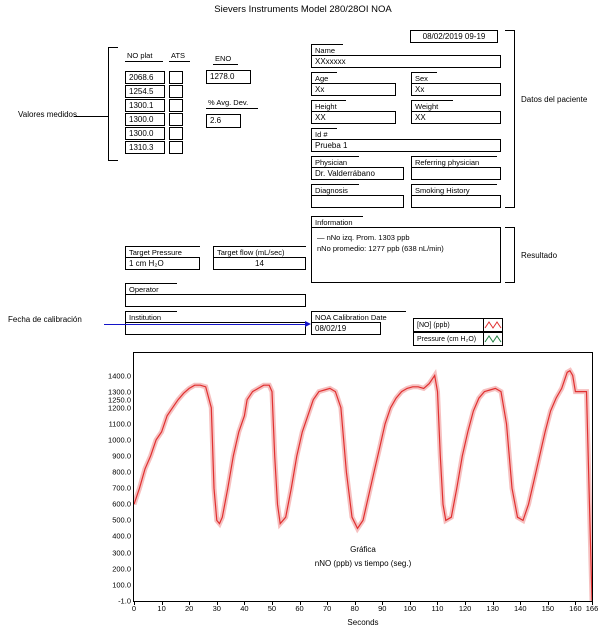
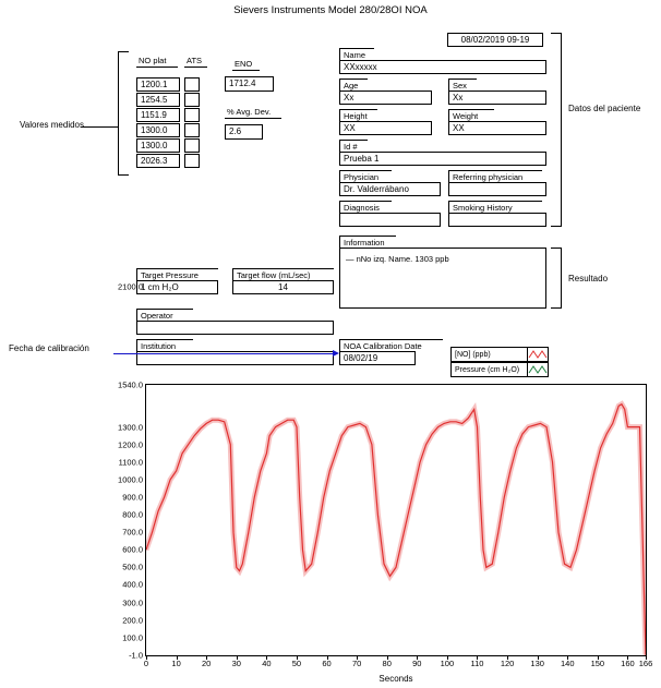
  Sievers Instruments Model 280/28OI NOA
  NO plat
  ATS
- 2068.6
+ 1200.1
  1254.5
- 1300.1
+ 1151.9
  1300.0
  1300.0
- 1310.3
+ 2026.3
  ENO
- 1278.0
+ 1712.4
  % Avg. Dev.
  2.6
  Valores medidos
  08/02/2019 09-19
  Name
  XXxxxxx
  Age
  Xx
  Sex
  Xx
  Height
  XX
  Weight
  XX
  Id #
  Prueba 1
  Physician
  Dr. Valderrábano
  Referring physician
  Diagnosis
  Smoking History
  Datos del paciente
  Information
- — nNo izq. Prom. 1303 ppb
+ — nNo izq. Name. 1303 ppb
- nNo promedio: 1277 ppb (638 nL/min)
  Resultado
  Target Pressure
  1 cm H₂O
  Target flow (mL/sec)
  14
  Operator
  Institution
  NOA Calibration Date
  08/02/19
  Fecha de calibración
- Gráfica
- nNO (ppb) vs tiempo (seg.)
- 1250.0
+ 1540.0
- 1400.0
+ 2100.0
  1300.0
  1200.0
  1100.0
  1000.0
  900.0
  800.0
  700.0
  600.0
  500.0
  400.0
  300.0
  200.0
  100.0
  -1.0
  0
  10
  20
  30
  40
  50
  60
  70
  80
  90
  100
  110
  120
  130
  140
  150
  160
  166
  Seconds
